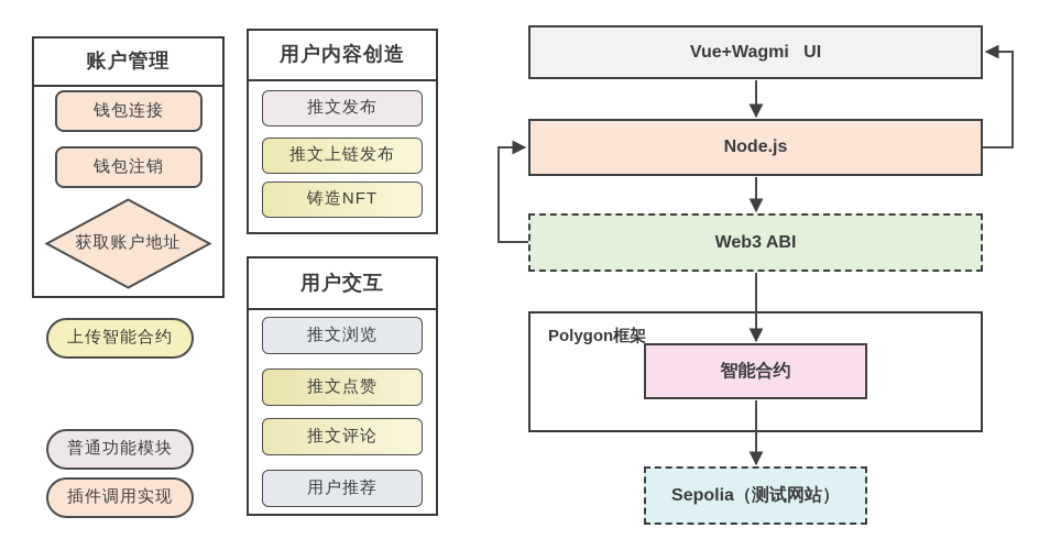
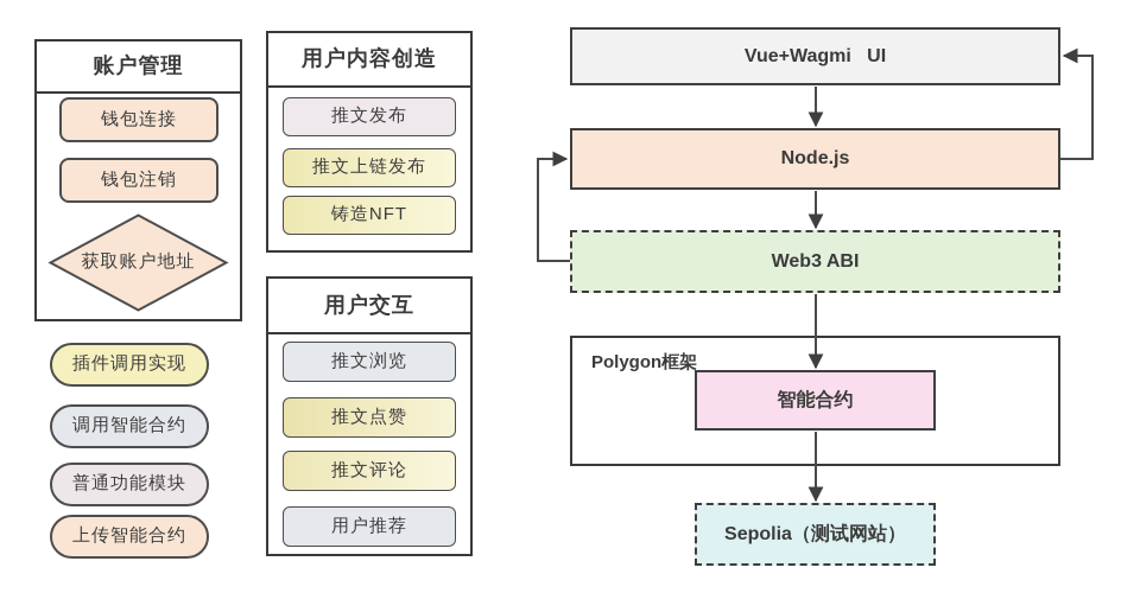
  账户管理
  钱包连接
  钱包注销
  获取账户地址
- 上传智能合约
+ 插件调用实现
+ 调用智能合约
  普通功能模块
- 插件调用实现
+ 上传智能合约
  用户内容创造
  推文发布
  推文上链发布
  铸造NFT
  用户交互
  推文浏览
  推文点赞
  推文评论
  用户推荐
  Vue+Wagmi UI
  Node.js
  Web3 ABI
  Polygon框架
  智能合约
  Sepolia（测试网站）
